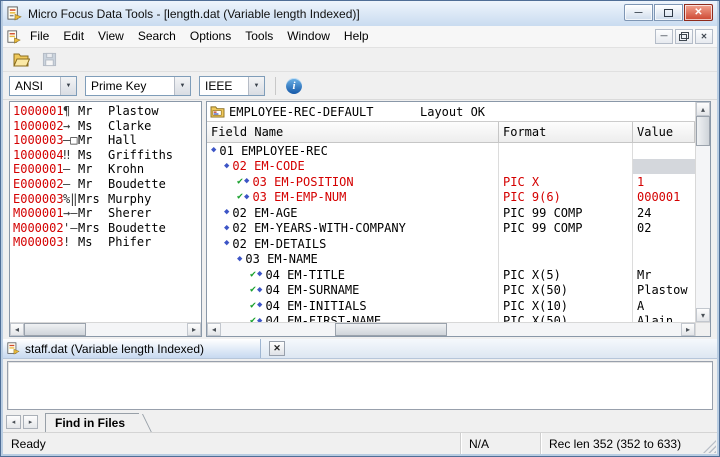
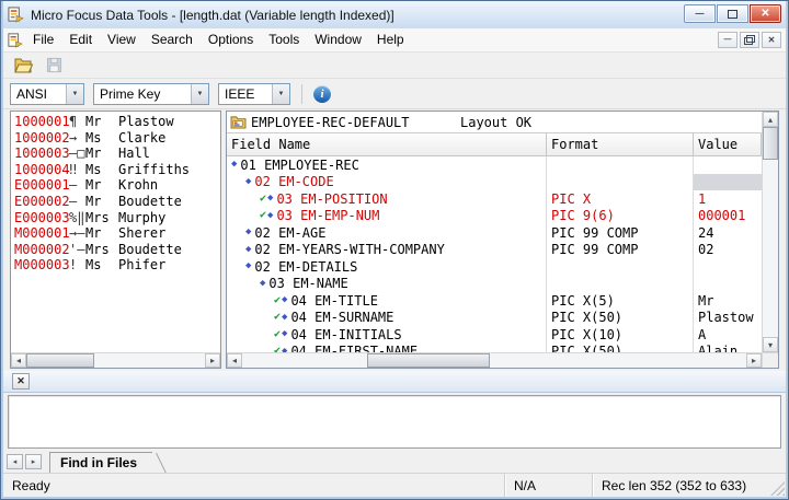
  Micro Focus Data Tools - [length.dat (Variable length Indexed)]
  —
  ✕
  File
  Edit
  View
  Search
  Options
  Tools
  Window
  Help
  ✕
  ANSI
  Prime Key
  IEEE
  i
  1000001¶ Mr Plastow
  1000002→ Ms Clarke
  1000003–□Mr Hall
  1000004‼ Ms Griffiths
  E000001– Mr Krohn
  E000002– Mr Boudette
  E000003%‖Mrs Murphy
  M000001→–Mr Sherer
  M000002'–Mrs Boudette
  M000003! Ms Phifer
  ◂
  ▸
  EMPLOYEE-REC-DEFAULT
  Layout OK
  ▴
  ▾
  Field Name
  Format
  Value
  ◆
  01 EMPLOYEE-REC
  ◆
  02 EM-CODE
  ✔
  ◆
  03 EM-POSITION
  PIC X
  1
  ✔
  ◆
  03 EM-EMP-NUM
  PIC 9(6)
  000001
  ◆
  02 EM-AGE
  PIC 99 COMP
  24
  ◆
  02 EM-YEARS-WITH-COMPANY
  PIC 99 COMP
  02
  ◆
  02 EM-DETAILS
  ◆
  03 EM-NAME
  ✔
  ◆
  04 EM-TITLE
  PIC X(5)
  Mr
  ✔
  ◆
  04 EM-SURNAME
  PIC X(50)
  Plastow
  ✔
  ◆
  04 EM-INITIALS
  PIC X(10)
  A
  ✔
  ◆
  ◂
  ▸
- staff.dat (Variable length Indexed)
  ✕
  Find in Files
  Ready
  N/A
  Rec len 352 (352 to 633)
